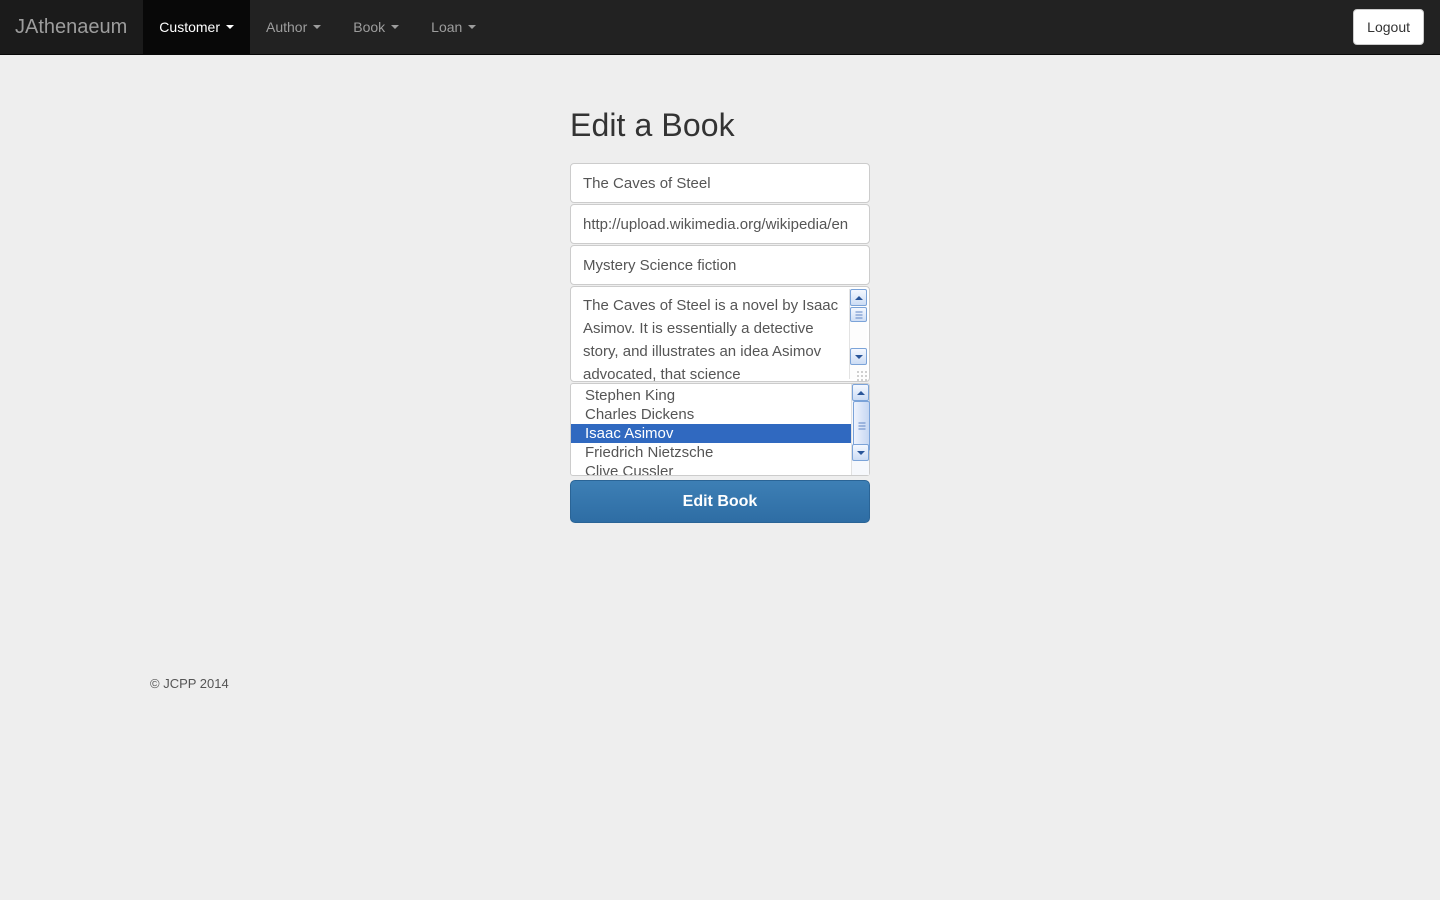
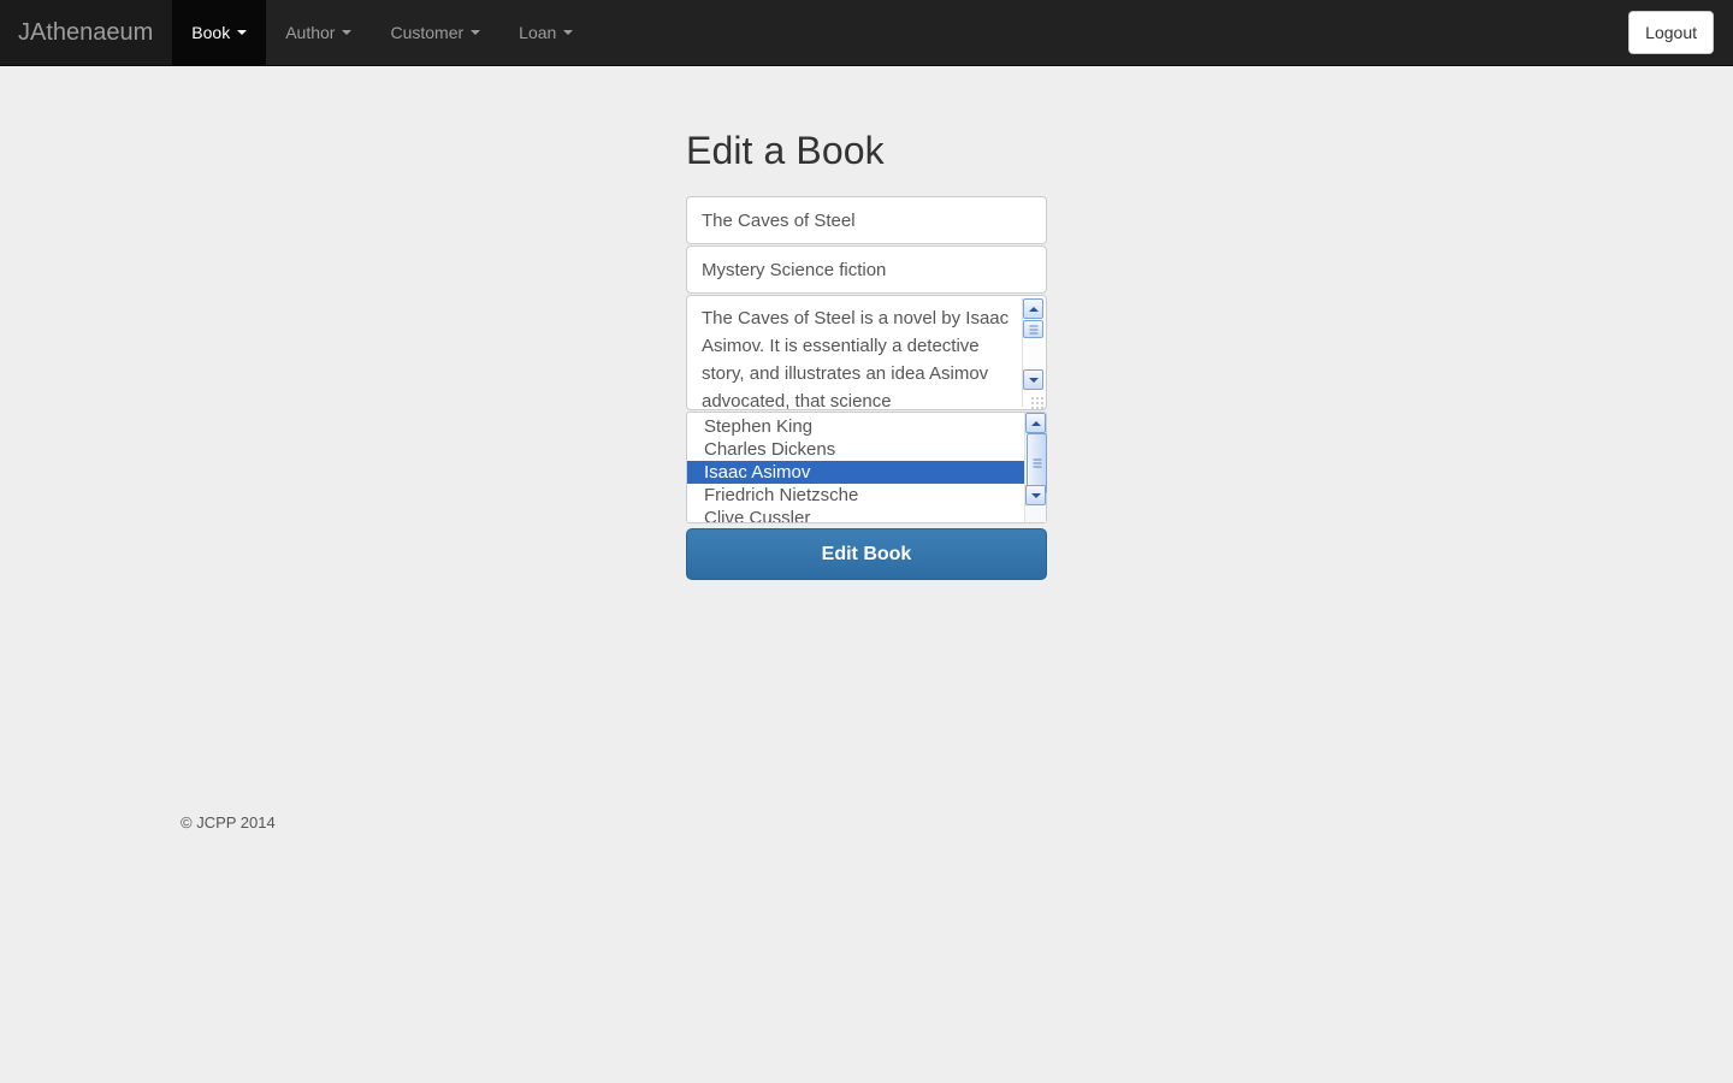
  JAthenaeum
- Customer
+ Book
  Author
- Book
+ Customer
  Loan
  Logout
  Edit a Book
  The Caves of Steel
- http://upload.wikimedia.org/wikipedia/en
  Mystery Science fiction
  The Caves of Steel is a novel by Isaac Asimov. It is essentially a detective story, and illustrates an idea Asimov advocated, that science
  Stephen King
  Charles Dickens
  Isaac Asimov
  Friedrich Nietzsche
  Clive Cussler
  Edit Book
  © JCPP 2014
